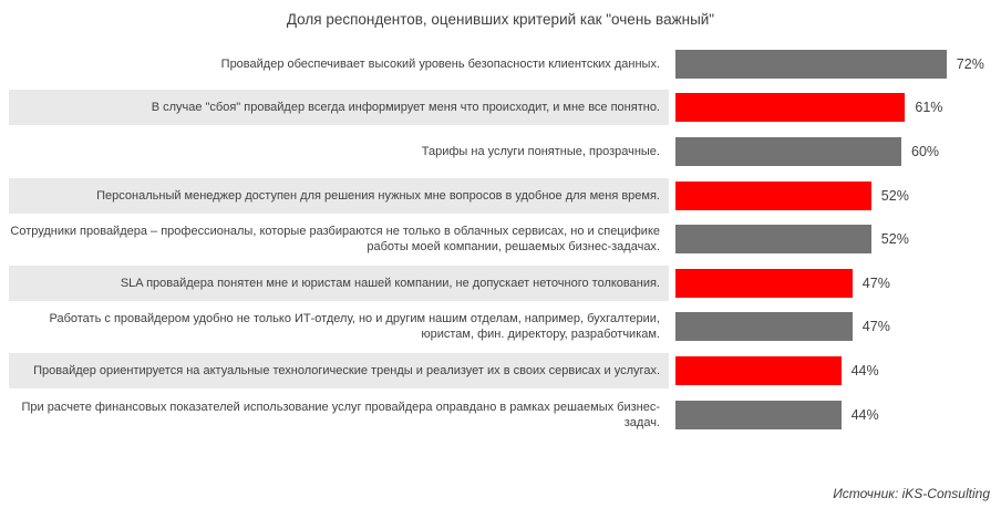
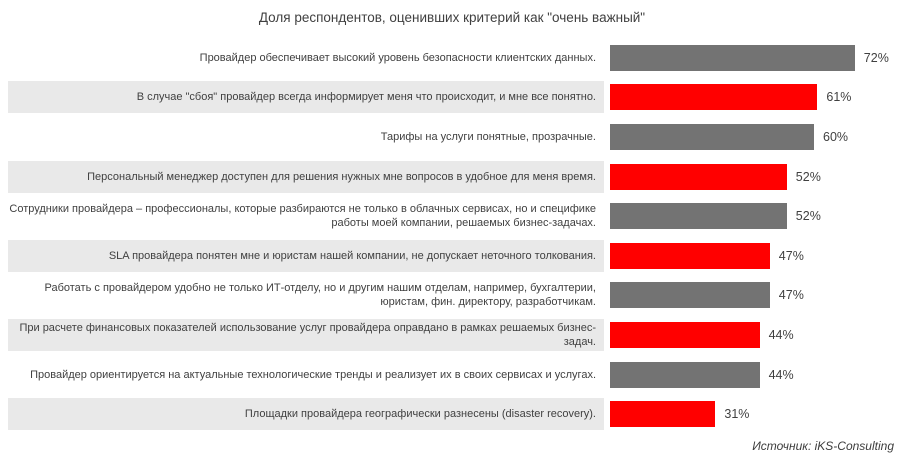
  Доля респондентов, оценивших критерий как "очень важный"
  Провайдер обеспечивает высокий уровень безопасности клиентских данных.
  72%
  В случае "сбоя" провайдер всегда информирует меня что происходит, и мне все понятно.
  61%
  Тарифы на услуги понятные, прозрачные.
  60%
  Персональный менеджер доступен для решения нужных мне вопросов в удобное для меня время.
  52%
  Сотрудники провайдера – профессионалы, которые разбираются не только в облачных сервисах, но и специфике работы моей компании, решаемых бизнес-задачах.
  52%
  SLA провайдера понятен мне и юристам нашей компании, не допускает неточного толкования.
  47%
  Работать с провайдером удобно не только ИТ-отделу, но и другим нашим отделам, например, бухгалтерии, юристам, фин. директору, разработчикам.
  47%
- Провайдер ориентируется на актуальные технологические тренды и реализует их в своих сервисах и услугах.
+ При расчете финансовых показателей использование услуг провайдера оправдано в рамках решаемых бизнес-задач.
  44%
- При расчете финансовых показателей использование услуг провайдера оправдано в рамках решаемых бизнес-задач.
+ Провайдер ориентируется на актуальные технологические тренды и реализует их в своих сервисах и услугах.
  44%
+ Площадки провайдера географически разнесены (disaster recovery).
+ 31%
  Источник: iKS-Consulting
